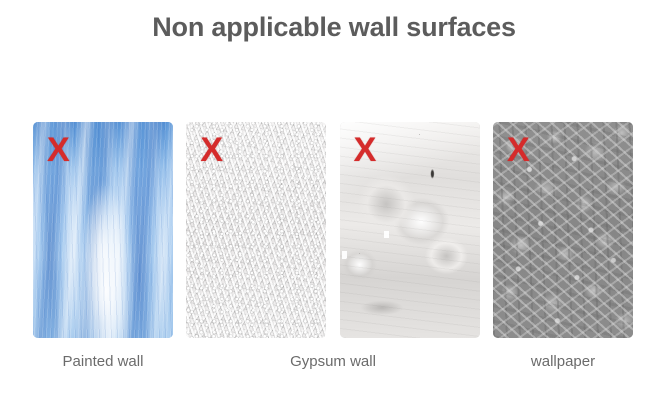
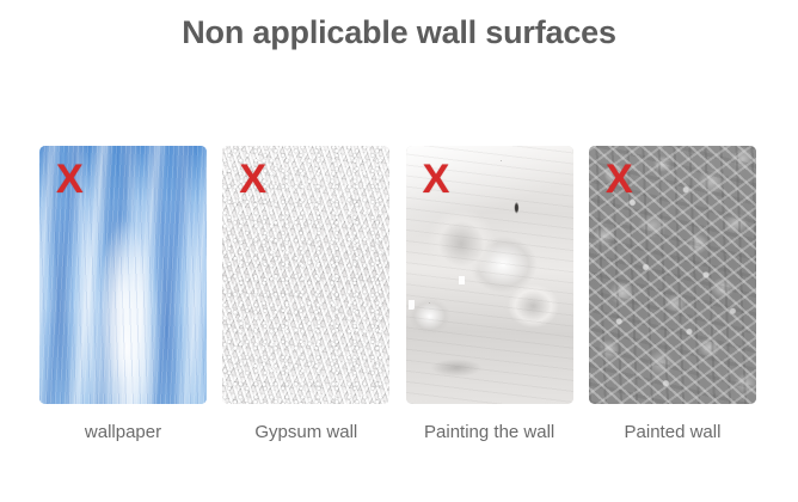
  Non applicable wall surfaces
  X
  X
  X
  X
- Painted wall
+ wallpaper
  Gypsum wall
+ Painting the wall
- wallpaper
+ Painted wall
